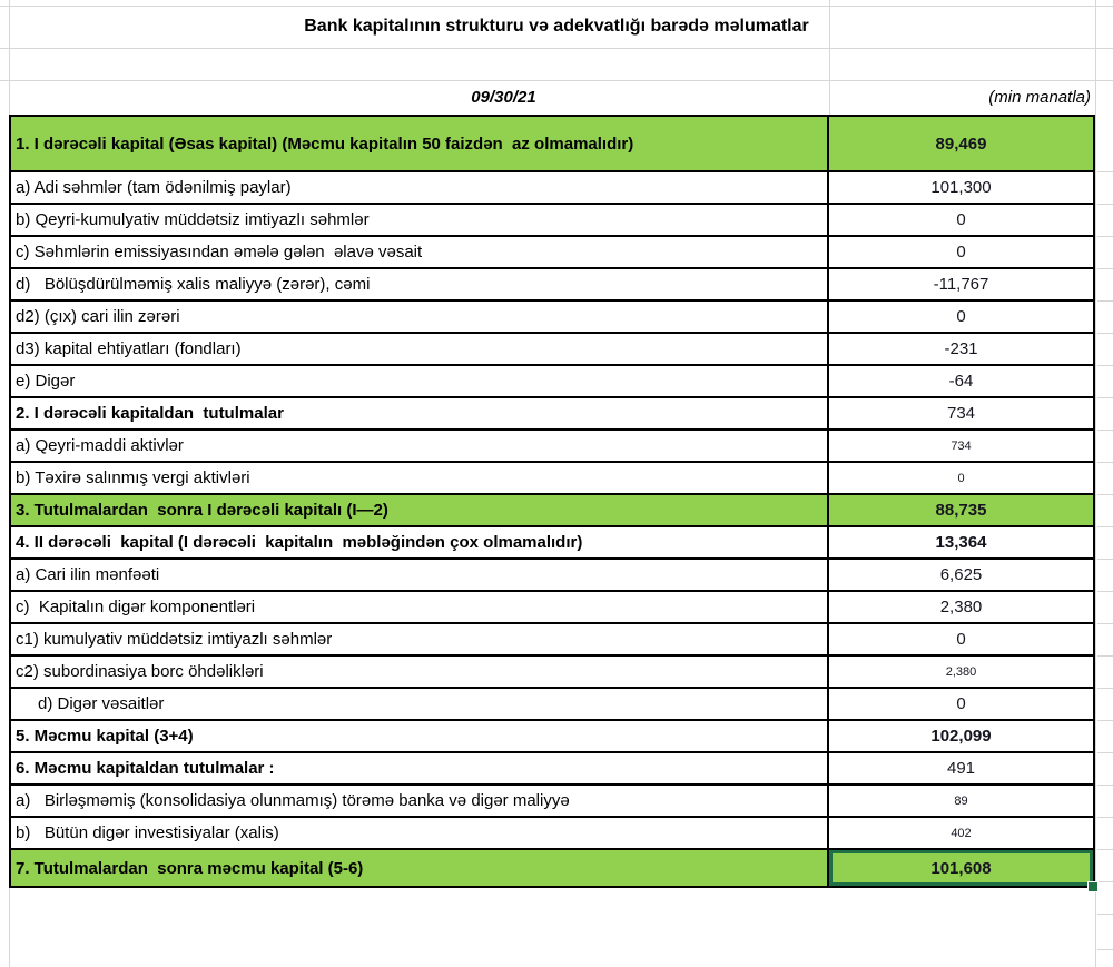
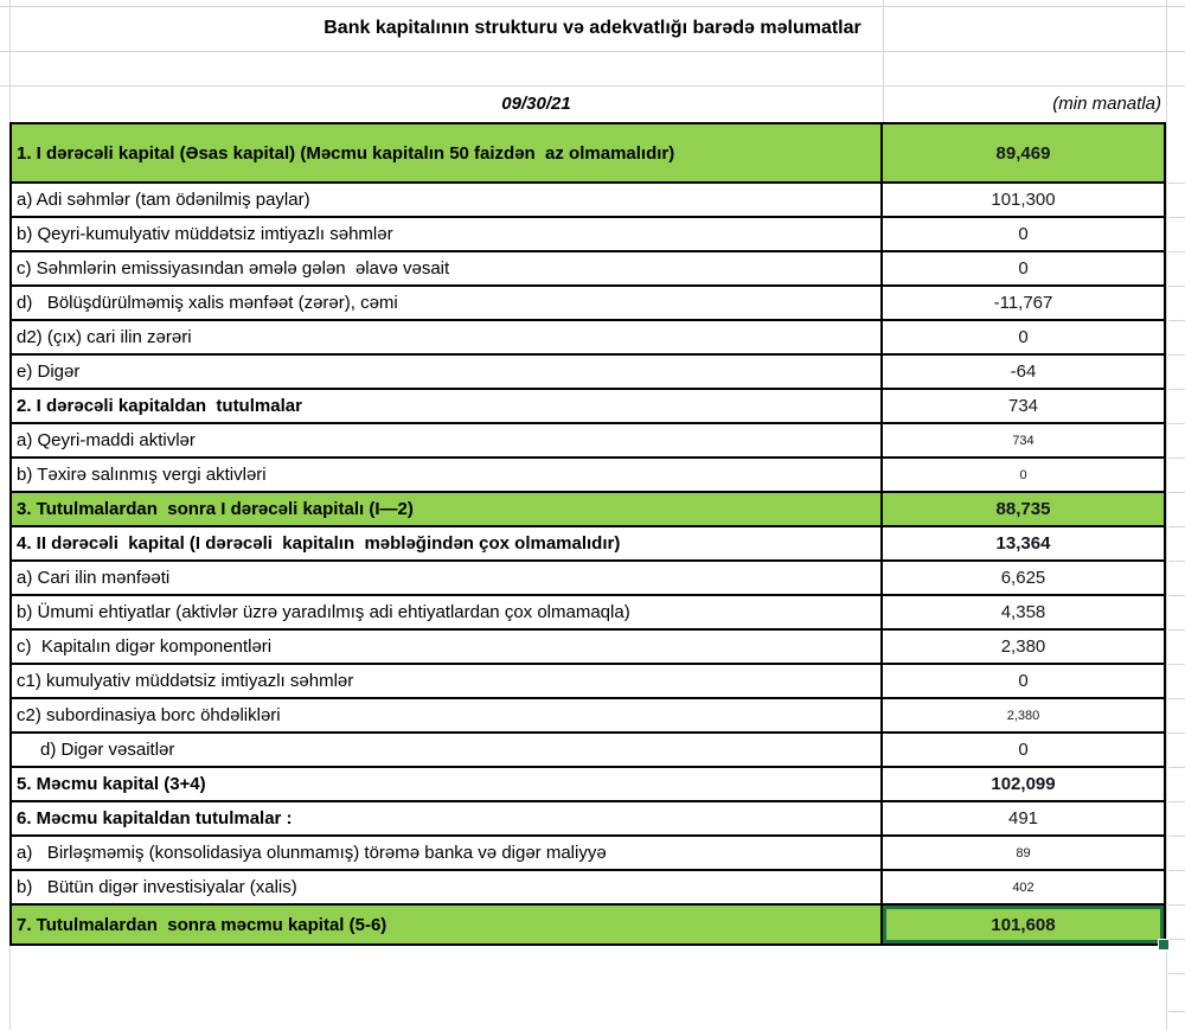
  Bank kapitalının strukturu və adekvatlığı barədə məlumatlar
  09/30/21
  (min manatla)
  1. I dərəcəli kapital (Əsas kapital) (Məcmu kapitalın 50 faizdən az olmamalıdır)
  89,469
  a) Adi səhmlər (tam ödənilmiş paylar)
  101,300
  b) Qeyri-kumulyativ müddətsiz imtiyazlı səhmlər
  0
  c) Səhmlərin emissiyasından əmələ gələn əlavə vəsait
  0
- d) Bölüşdürülməmiş xalis maliyyə (zərər), cəmi
+ d) Bölüşdürülməmiş xalis mənfəət (zərər), cəmi
  -11,767
  d2) (çıx) cari ilin zərəri
  0
- d3) kapital ehtiyatları (fondları)
- -231
  e) Digər
  -64
  2. I dərəcəli kapitaldan tutulmalar
  734
  a) Qeyri-maddi aktivlər
  734
  b) Təxirə salınmış vergi aktivləri
  0
  3. Tutulmalardan sonra I dərəcəli kapitalı (I—2)
  88,735
  4. II dərəcəli kapital (I dərəcəli kapitalın məbləğindən çox olmamalıdır)
  13,364
  a) Cari ilin mənfəəti
  6,625
+ b) Ümumi ehtiyatlar (aktivlər üzrə yaradılmış adi ehtiyatlardan çox olmamaqla)
+ 4,358
  c) Kapitalın digər komponentləri
  2,380
  c1) kumulyativ müddətsiz imtiyazlı səhmlər
  0
  c2) subordinasiya borc öhdəlikləri
  2,380
  d) Digər vəsaitlər
  0
  5. Məcmu kapital (3+4)
  102,099
  6. Məcmu kapitaldan tutulmalar :
  491
  a) Birləşməmiş (konsolidasiya olunmamış) törəmə banka və digər maliyyə
  89
  b) Bütün digər investisiyalar (xalis)
  402
  7. Tutulmalardan sonra məcmu kapital (5-6)
  101,608
